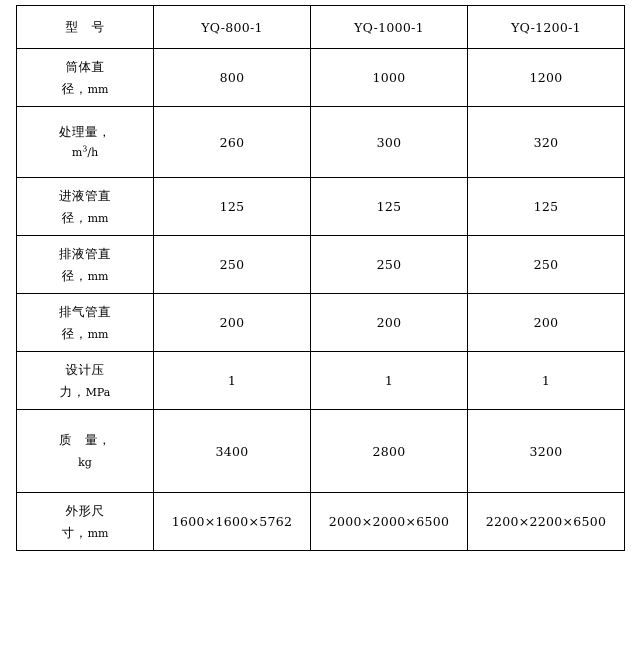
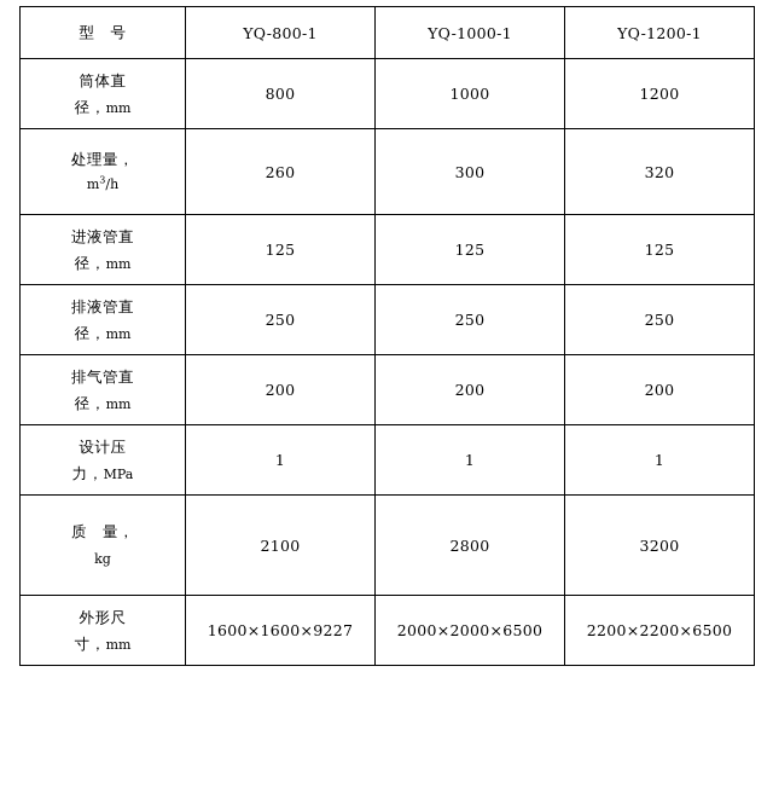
  型 号	YQ-800-1	YQ-1000-1	YQ-1200-1
  筒体直 径，mm	800	1000	1200
  处理量， m3/h	260	300	320
  进液管直 径，mm	125	125	125
  排液管直 径，mm	250	250	250
  排气管直 径，mm	200	200	200
  设计压 力，MPa	1	1	1
- 质 量， kg	3400	2800	3200
+ 质 量， kg	2100	2800	3200
- 外形尺 寸，mm	1600×1600×5762	2000×2000×6500	2200×2200×6500
+ 外形尺 寸，mm	1600×1600×9227	2000×2000×6500	2200×2200×6500
